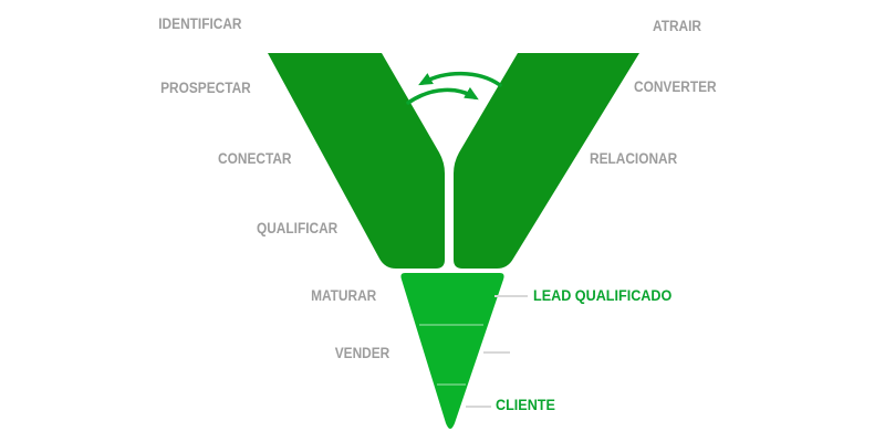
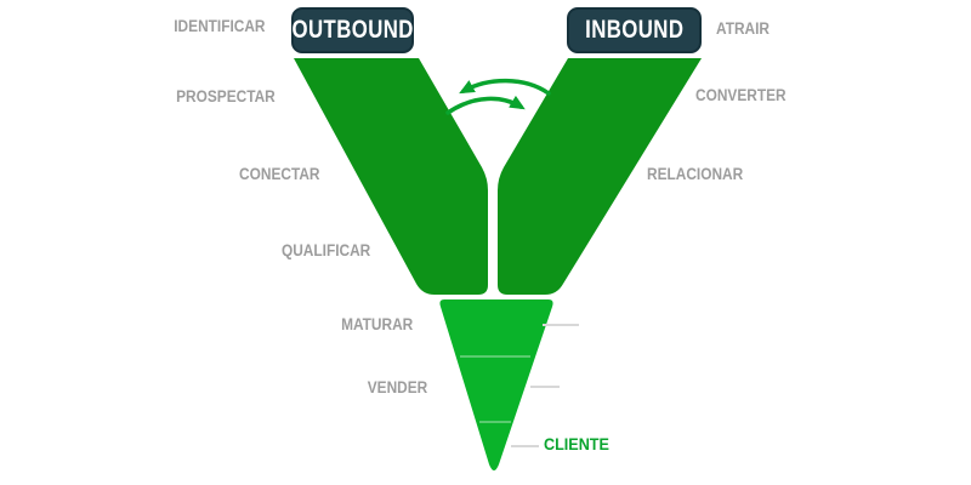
+ OUTBOUND
+ INBOUND
  IDENTIFICAR
  PROSPECTAR
  CONECTAR
  QUALIFICAR
  ATRAIR
  CONVERTER
  RELACIONAR
  MATURAR
  VENDER
- LEAD QUALIFICADO
  CLIENTE
